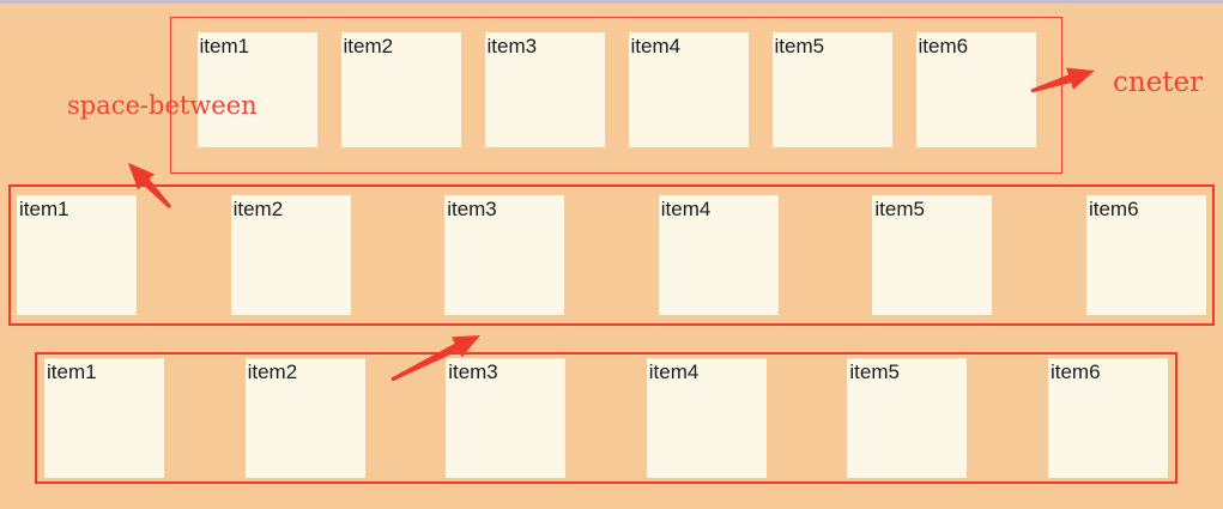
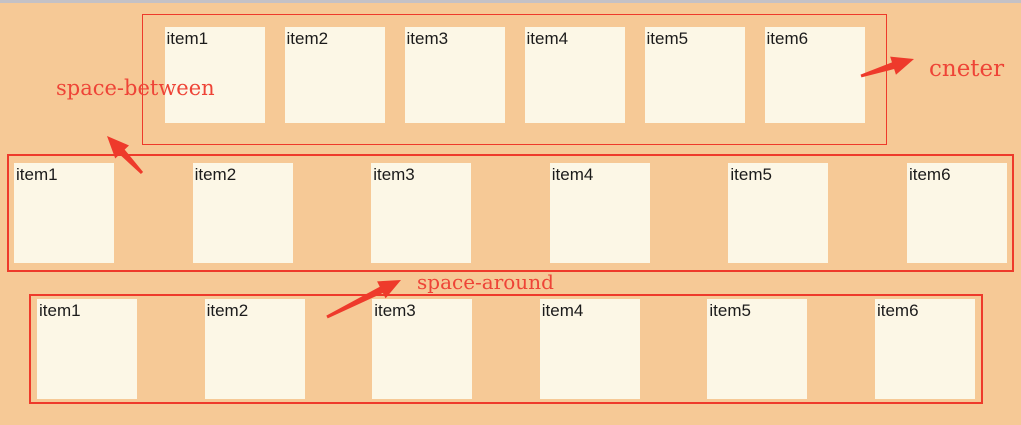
  item1
  item2
  item3
  item4
  item5
  item6
  item1
  item2
  item3
  item4
  item5
  item6
  item1
  item2
  item3
  item4
  item5
  item6
  space-between
  cneter
+ space-around
